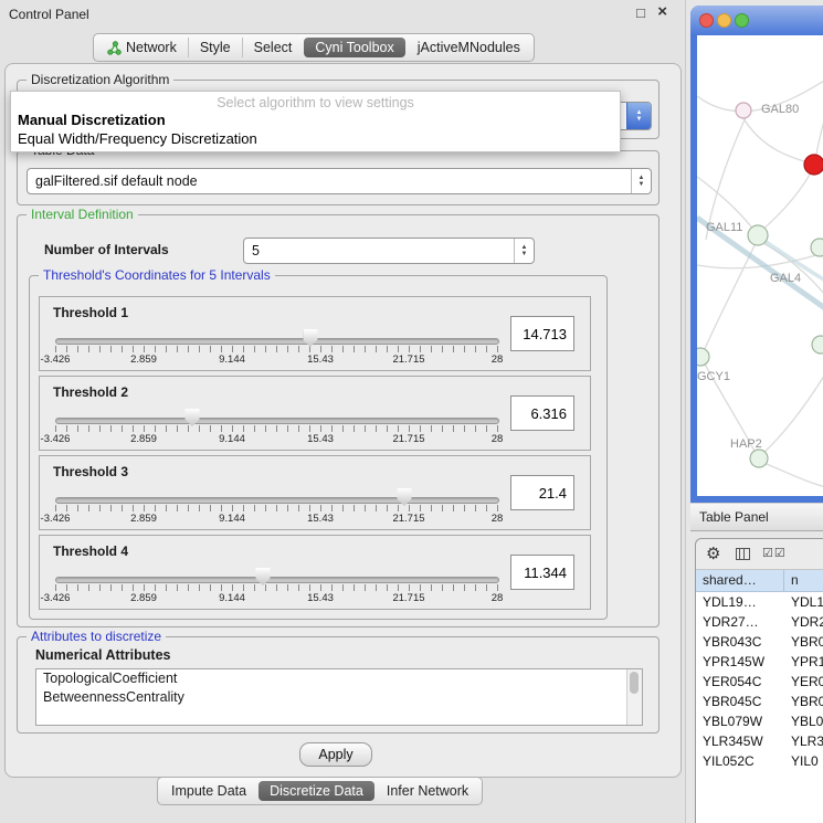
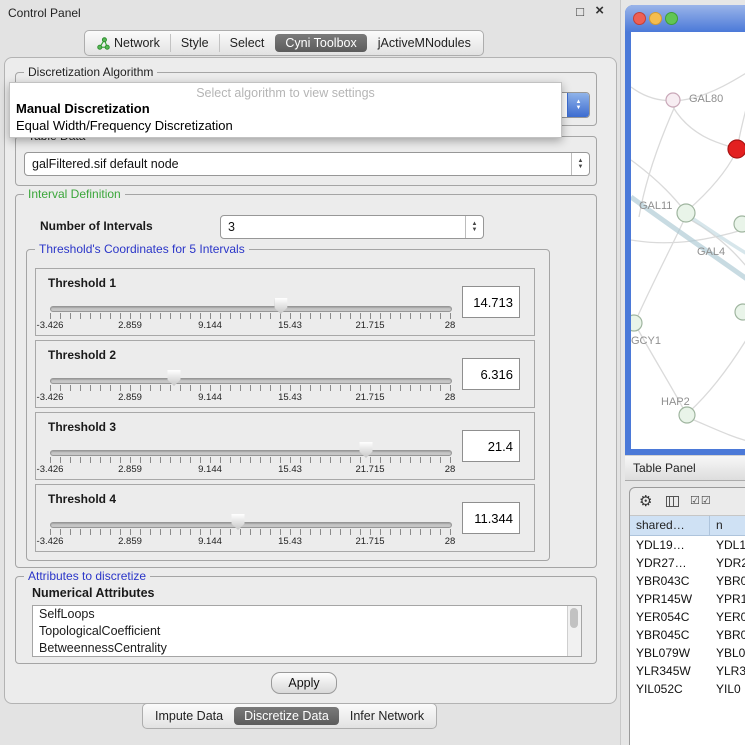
  Control Panel
  □
  ×
  Network
  Style
  Select
  Cyni Toolbox
  jActiveMNodules
  Discretization Algorithm
  Select algorithm to view settings
  Manual Discretization
  Equal Width/Frequency Discretization
  galFiltered.sif default node
  Interval Definition
  Number of Intervals
- 5
+ 3
  Threshold's Coordinates for 5 Intervals
  Threshold 1
  -3.426
  2.859
  9.144
  15.43
  21.715
  28
  14.713
  Threshold 2
  -3.426
  2.859
  9.144
  15.43
  21.715
  28
  6.316
  Threshold 3
  -3.426
  2.859
  9.144
  15.43
  21.715
  28
  21.4
  Threshold 4
  -3.426
  2.859
  9.144
  15.43
  21.715
  28
  11.344
  Attributes to discretize
  Numerical Attributes
+ SelfLoops
  TopologicalCoefficient
  BetweennessCentrality
  Apply
  Impute Data
  Discretize Data
  Infer Network
  GAL80
  GAL11
  GAL4
  GCY1
  HAP2
  Table Panel
  ⚙
  ☑☑
  shared…
  n
  YDL19…
  YDL1
  YDR27…
  YDR
  YBR043C
  YBR0
  YPR145W
  YPR1
  YER054C
  YER0
  YBR045C
  YBR0
  YBL079W
  YBL0
  YLR345W
  YLR3
  YIL052C
  YIL0
